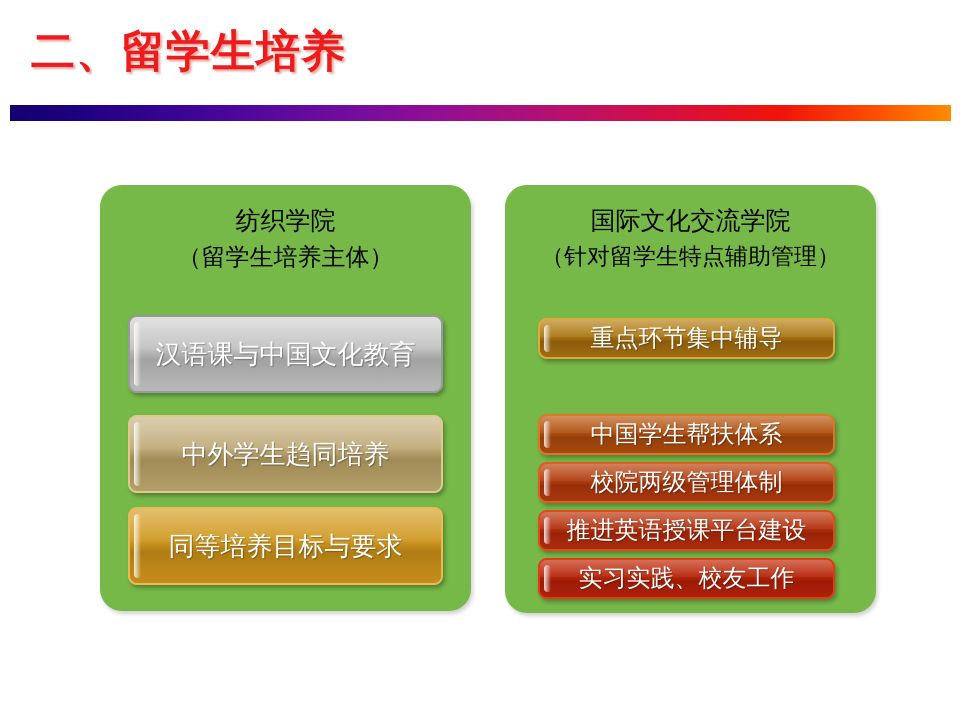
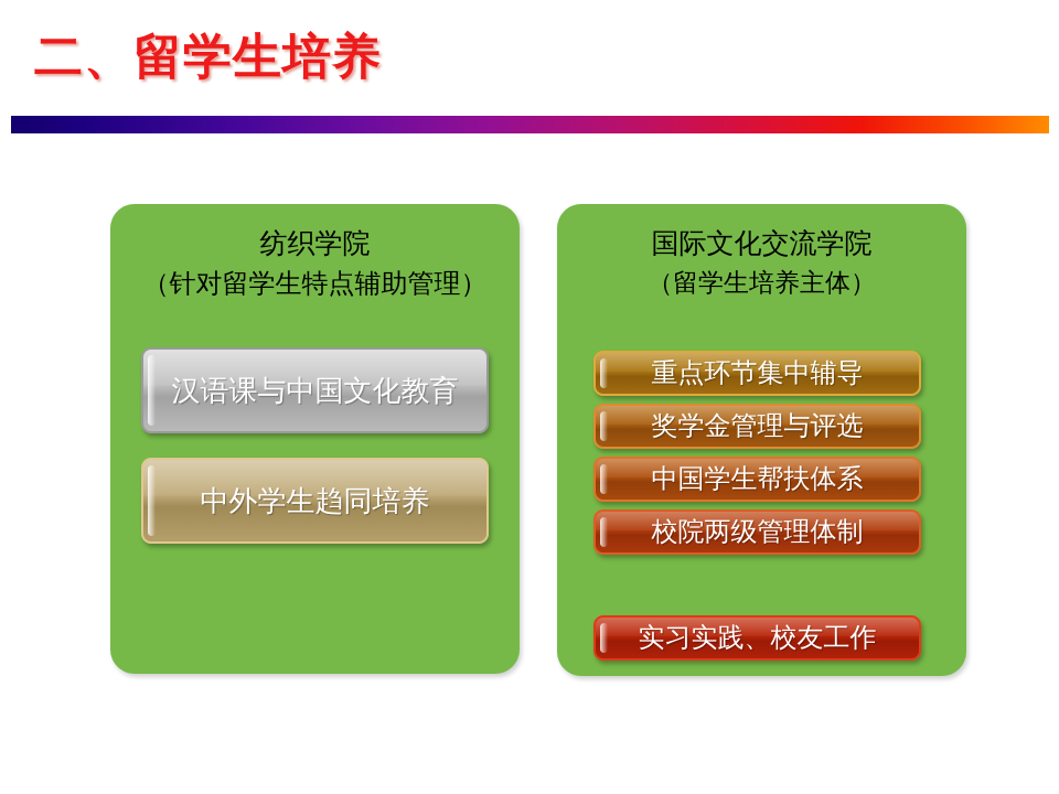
  二、留学生培养
  纺织学院
- （留学生培养主体）
+ （针对留学生特点辅助管理）
  汉语课与中国文化教育
  中外学生趋同培养
- 同等培养目标与要求
  国际文化交流学院
- （针对留学生特点辅助管理）
+ （留学生培养主体）
  重点环节集中辅导
+ 奖学金管理与评选
  中国学生帮扶体系
  校院两级管理体制
- 推进英语授课平台建设
  实习实践、校友工作
